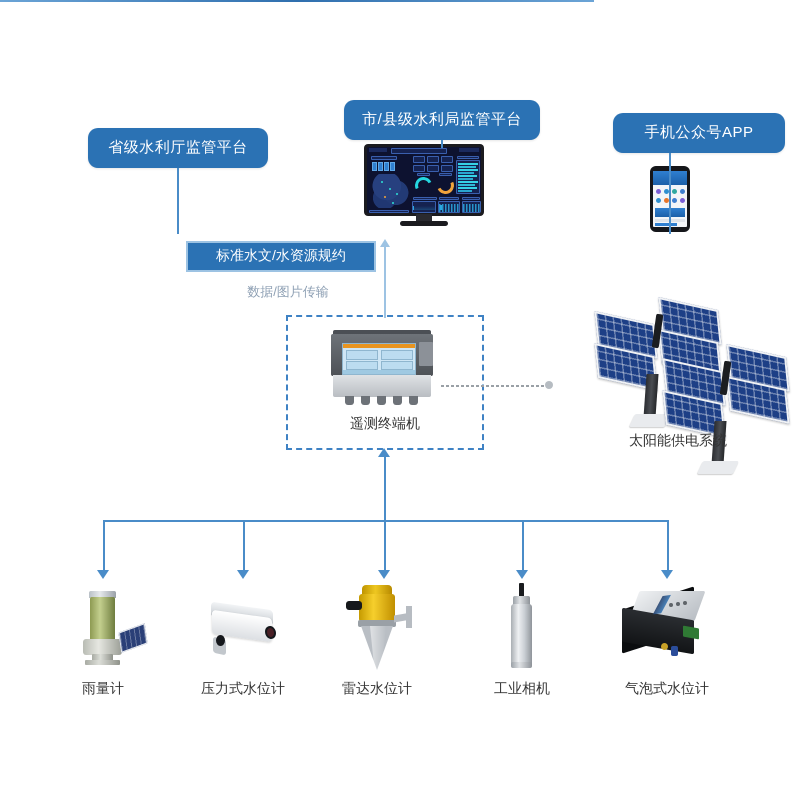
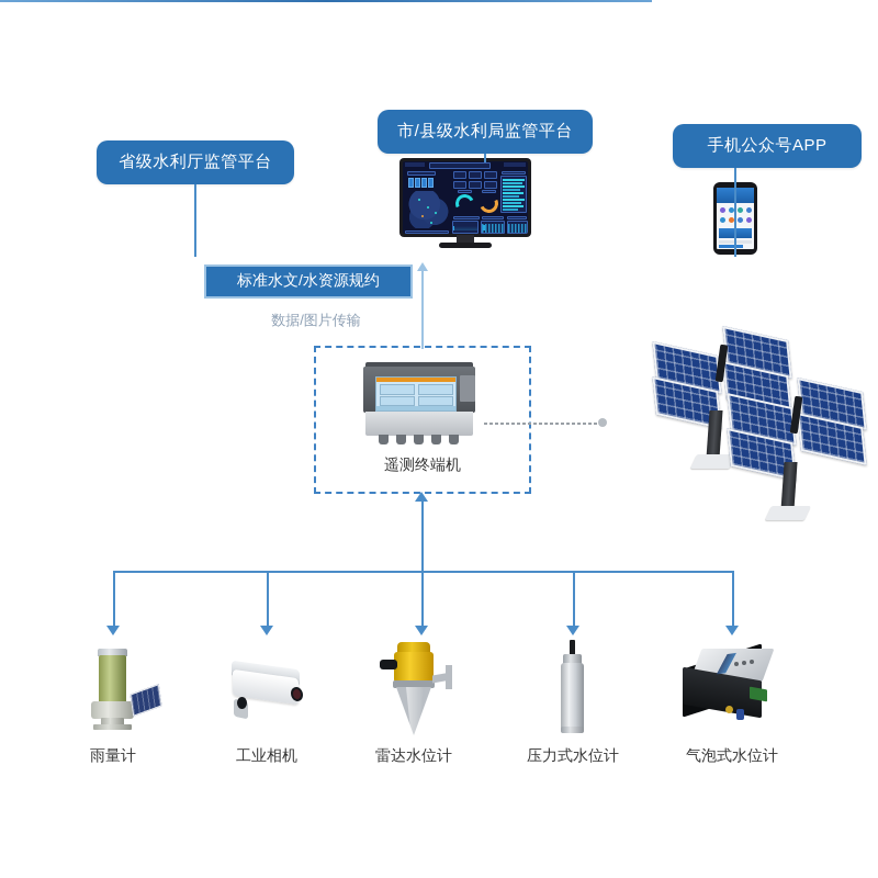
  省级水利厅监管平台
  市/县级水利局监管平台
  手机公众号APP
  标准水文/水资源规约
  数据/图片传输
  遥测终端机
- 太阳能供电系统
  雨量计
- 压力式水位计
+ 工业相机
  雷达水位计
- 工业相机
+ 压力式水位计
  气泡式水位计
